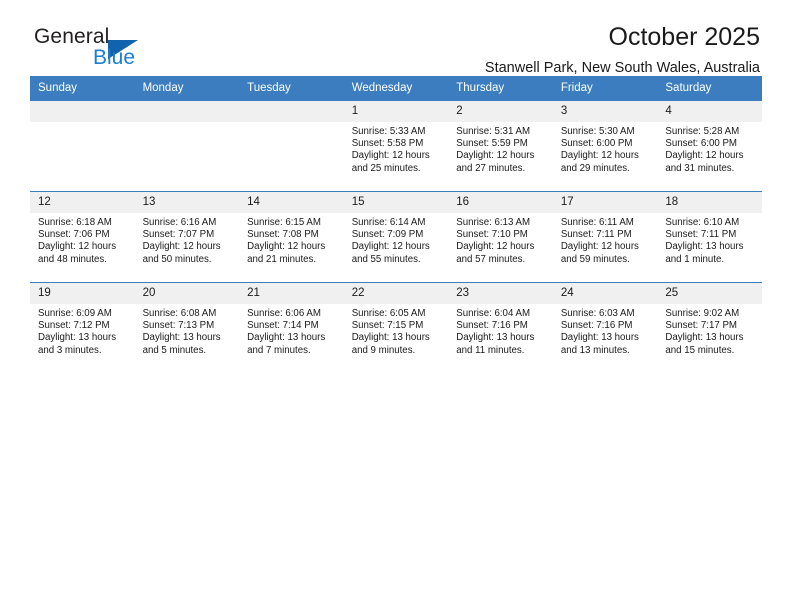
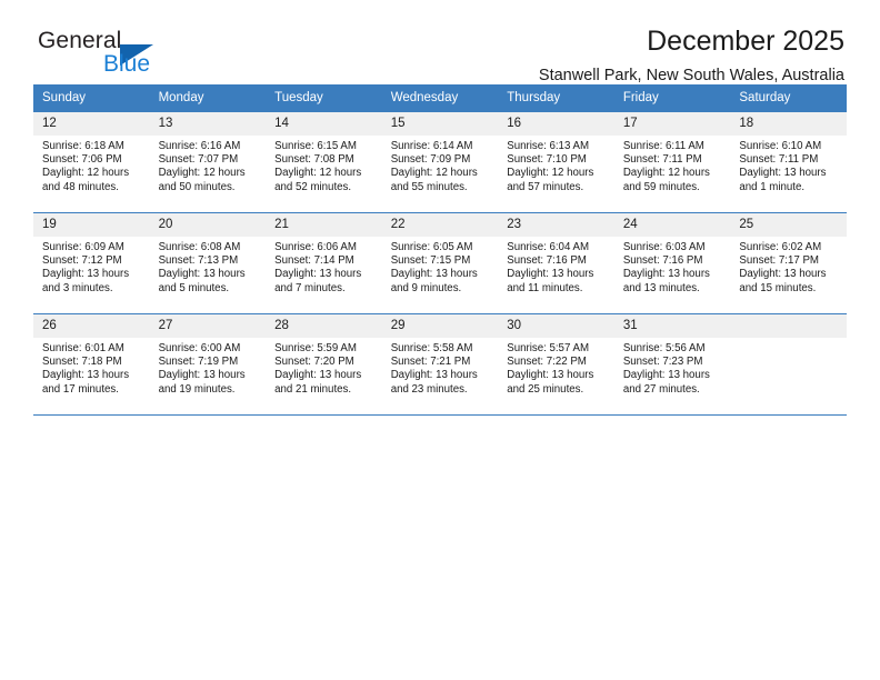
  General
  Blue
- October 2025
+ December 2025
  Stanwell Park, New South Wales, Australia
  Sunday	Monday	Tuesday	Wednesday	Thursday	Friday	Saturday
- 			1Sunrise: 5:33 AMSunset: 5:58 PMDaylight: 12 hoursand 25 minutes.	2Sunrise: 5:31 AMSunset: 5:59 PMDaylight: 12 hoursand 27 minutes.	3Sunrise: 5:30 AMSunset: 6:00 PMDaylight: 12 hoursand 29 minutes.	4Sunrise: 5:28 AMSunset: 6:00 PMDaylight: 12 hoursand 31 minutes.
- 12Sunrise: 6:18 AMSunset: 7:06 PMDaylight: 12 hoursand 48 minutes.	13Sunrise: 6:16 AMSunset: 7:07 PMDaylight: 12 hoursand 50 minutes.	14Sunrise: 6:15 AMSunset: 7:08 PMDaylight: 12 hoursand 21 minutes.	15Sunrise: 6:14 AMSunset: 7:09 PMDaylight: 12 hoursand 55 minutes.	16Sunrise: 6:13 AMSunset: 7:10 PMDaylight: 12 hoursand 57 minutes.	17Sunrise: 6:11 AMSunset: 7:11 PMDaylight: 12 hoursand 59 minutes.	18Sunrise: 6:10 AMSunset: 7:11 PMDaylight: 13 hoursand 1 minute.
+ 12Sunrise: 6:18 AMSunset: 7:06 PMDaylight: 12 hoursand 48 minutes.	13Sunrise: 6:16 AMSunset: 7:07 PMDaylight: 12 hoursand 50 minutes.	14Sunrise: 6:15 AMSunset: 7:08 PMDaylight: 12 hoursand 52 minutes.	15Sunrise: 6:14 AMSunset: 7:09 PMDaylight: 12 hoursand 55 minutes.	16Sunrise: 6:13 AMSunset: 7:10 PMDaylight: 12 hoursand 57 minutes.	17Sunrise: 6:11 AMSunset: 7:11 PMDaylight: 12 hoursand 59 minutes.	18Sunrise: 6:10 AMSunset: 7:11 PMDaylight: 13 hoursand 1 minute.
- 19Sunrise: 6:09 AMSunset: 7:12 PMDaylight: 13 hoursand 3 minutes.	20Sunrise: 6:08 AMSunset: 7:13 PMDaylight: 13 hoursand 5 minutes.	21Sunrise: 6:06 AMSunset: 7:14 PMDaylight: 13 hoursand 7 minutes.	22Sunrise: 6:05 AMSunset: 7:15 PMDaylight: 13 hoursand 9 minutes.	23Sunrise: 6:04 AMSunset: 7:16 PMDaylight: 13 hoursand 11 minutes.	24Sunrise: 6:03 AMSunset: 7:16 PMDaylight: 13 hoursand 13 minutes.	25Sunrise: 9:02 AMSunset: 7:17 PMDaylight: 13 hoursand 15 minutes.
+ 19Sunrise: 6:09 AMSunset: 7:12 PMDaylight: 13 hoursand 3 minutes.	20Sunrise: 6:08 AMSunset: 7:13 PMDaylight: 13 hoursand 5 minutes.	21Sunrise: 6:06 AMSunset: 7:14 PMDaylight: 13 hoursand 7 minutes.	22Sunrise: 6:05 AMSunset: 7:15 PMDaylight: 13 hoursand 9 minutes.	23Sunrise: 6:04 AMSunset: 7:16 PMDaylight: 13 hoursand 11 minutes.	24Sunrise: 6:03 AMSunset: 7:16 PMDaylight: 13 hoursand 13 minutes.	25Sunrise: 6:02 AMSunset: 7:17 PMDaylight: 13 hoursand 15 minutes.
+ 26Sunrise: 6:01 AMSunset: 7:18 PMDaylight: 13 hoursand 17 minutes.	27Sunrise: 6:00 AMSunset: 7:19 PMDaylight: 13 hoursand 19 minutes.	28Sunrise: 5:59 AMSunset: 7:20 PMDaylight: 13 hoursand 21 minutes.	29Sunrise: 5:58 AMSunset: 7:21 PMDaylight: 13 hoursand 23 minutes.	30Sunrise: 5:57 AMSunset: 7:22 PMDaylight: 13 hoursand 25 minutes.	31Sunrise: 5:56 AMSunset: 7:23 PMDaylight: 13 hoursand 27 minutes.
